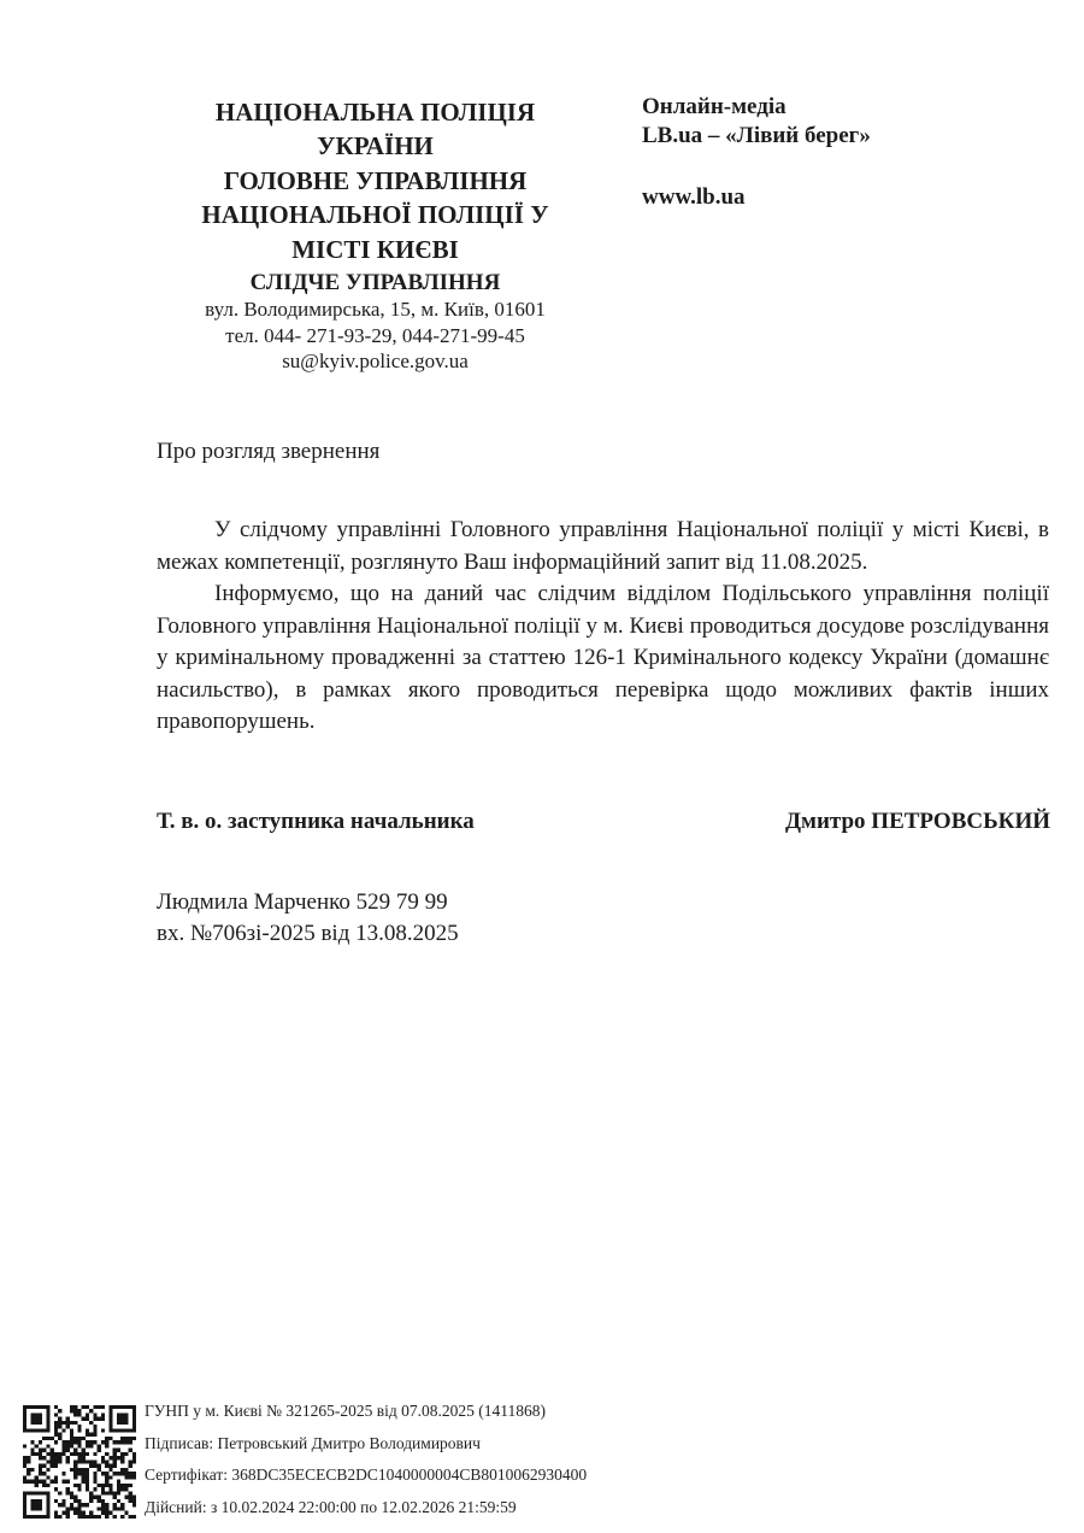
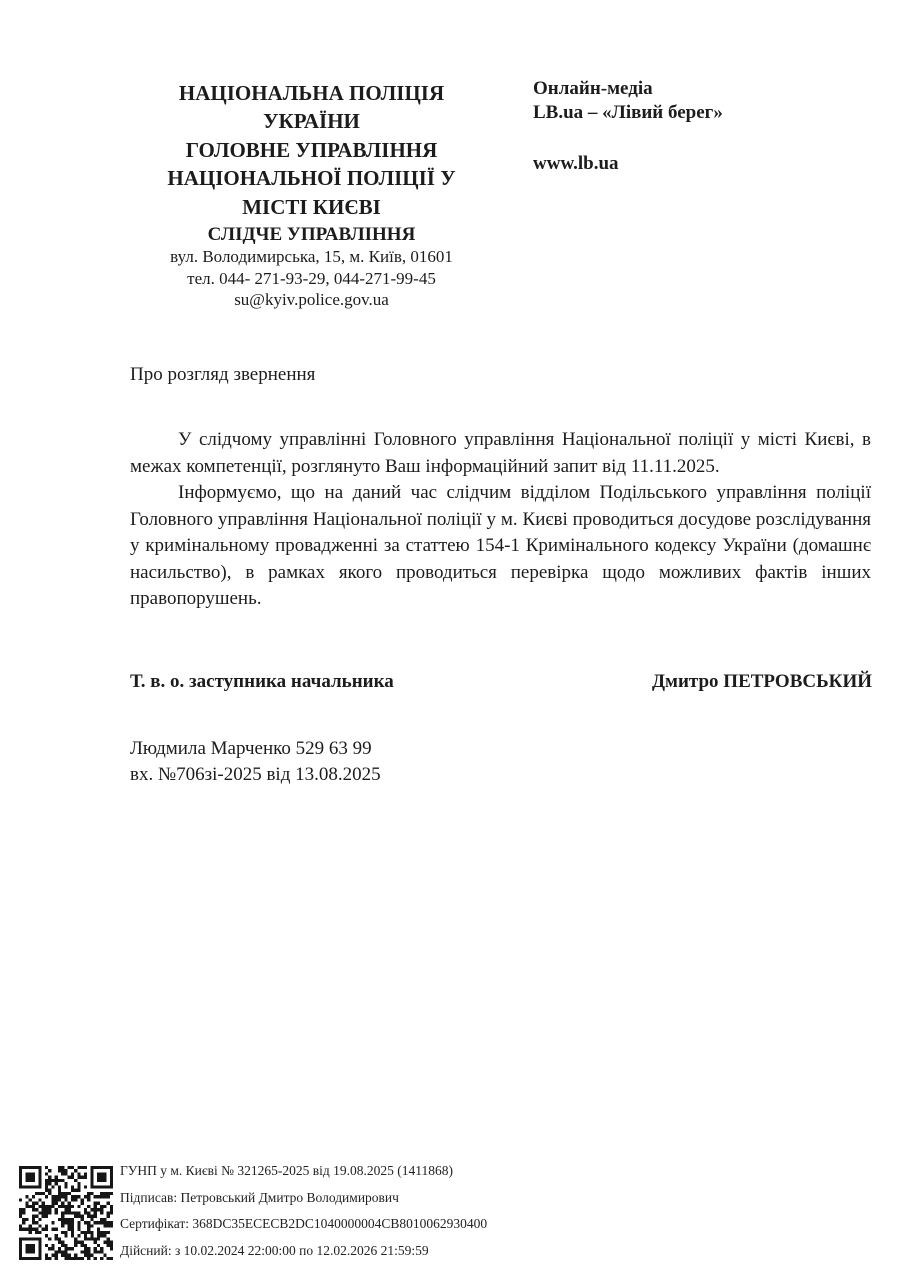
  НАЦІОНАЛЬНА ПОЛІЦІЯ
  УКРАЇНИ
  ГОЛОВНЕ УПРАВЛІННЯ
  НАЦІОНАЛЬНОЇ ПОЛІЦІЇ У
  МІСТІ КИЄВІ
  СЛІДЧЕ УПРАВЛІННЯ
  вул. Володимирська, 15, м. Київ, 01601
  тел. 044- 271-93-29, 044-271-99-45
  su@kyiv.police.gov.ua
  Онлайн-медіа
  LB.ua – «Лівий берег»
  www.lb.ua
  Про розгляд звернення
- У слідчому управлінні Головного управління Національної поліції у місті Києві, в межах компетенції, розглянуто Ваш інформаційний запит від 11.08.2025.
+ У слідчому управлінні Головного управління Національної поліції у місті Києві, в межах компетенції, розглянуто Ваш інформаційний запит від 11.11.2025.
- Інформуємо, що на даний час слідчим відділом Подільського управління поліції Головного управління Національної поліції у м. Києві проводиться досудове розслідування у кримінальному провадженні за статтею 126-1 Кримінального кодексу України (домашнє насильство), в рамках якого проводиться перевірка щодо можливих фактів інших правопорушень.
+ Інформуємо, що на даний час слідчим відділом Подільського управління поліції Головного управління Національної поліції у м. Києві проводиться досудове розслідування у кримінальному провадженні за статтею 154-1 Кримінального кодексу України (домашнє насильство), в рамках якого проводиться перевірка щодо можливих фактів інших правопорушень.
  Т. в. о. заступника начальника
  Дмитро ПЕТРОВСЬКИЙ
- Людмила Марченко 529 79 99
+ Людмила Марченко 529 63 99
  вх. №706зі-2025 від 13.08.2025
- ГУНП у м. Києві № 321265-2025 від 07.08.2025 (1411868)
+ ГУНП у м. Києві № 321265-2025 від 19.08.2025 (1411868)
  Підписав: Петровський Дмитро Володимирович
  Сертифікат: 368DC35ECECB2DC1040000004CB8010062930400
  Дійсний: з 10.02.2024 22:00:00 по 12.02.2026 21:59:59
